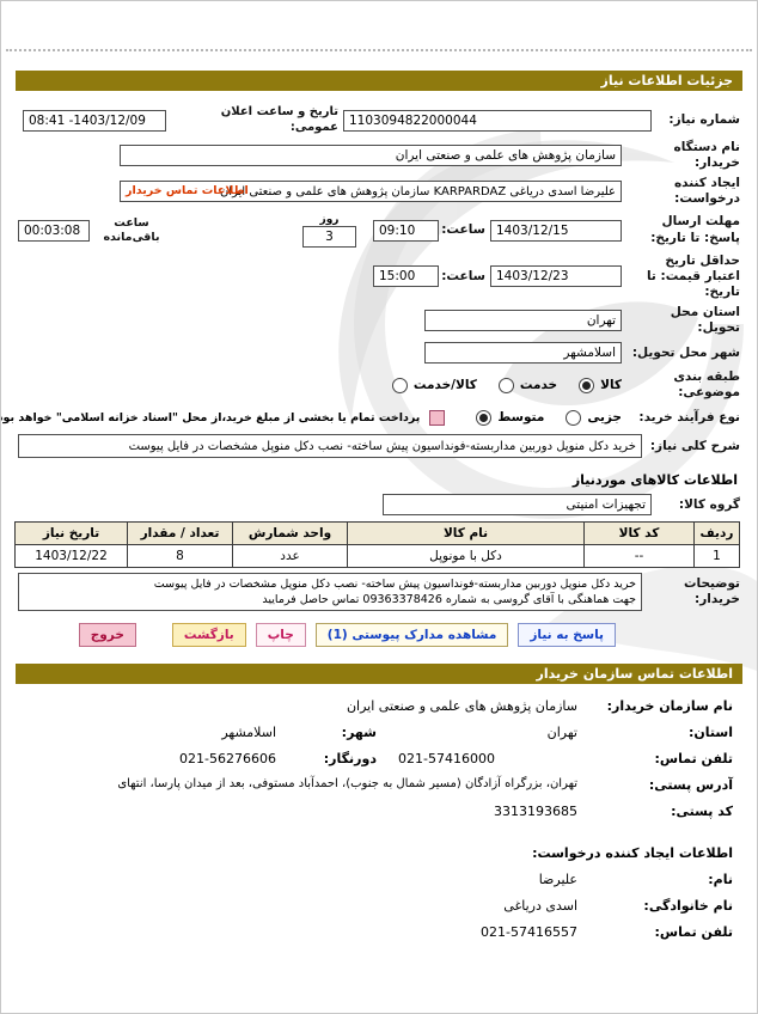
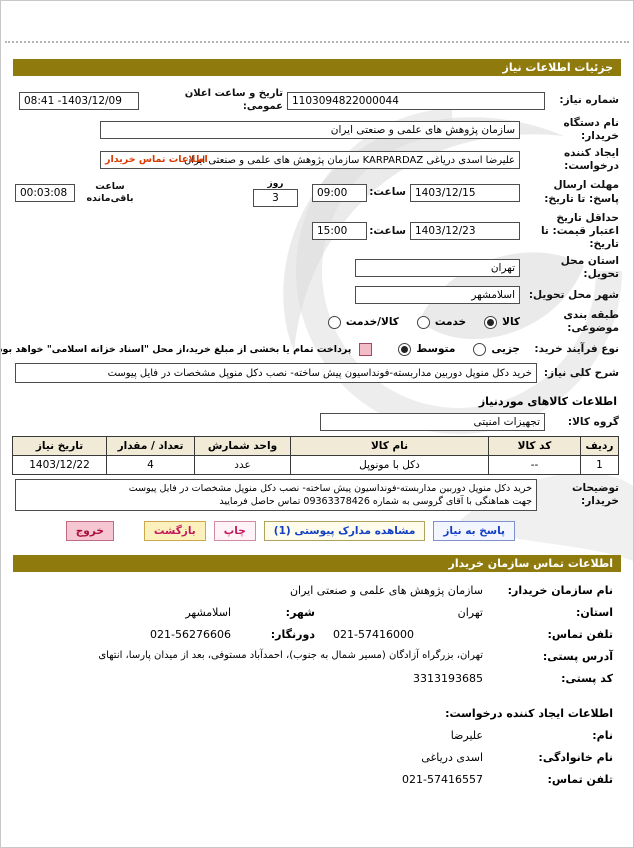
  جزئیات اطلاعات نیاز
  شماره نیاز:
  1103094822000044
  تاریخ و ساعت اعلان عمومی:
  08:41 -1403/12/09
  نام دستگاه خریدار:
  سازمان پژوهش های علمی و صنعتی ایران
  ایجاد کننده درخواست:
  علیرضا اسدی دریاغی KARPARDAZ سازمان پژوهش های علمی و صنعتی ایران
  اطلاعات تماس خریدار
  مهلت ارسال پاسخ: تا تاریخ:
  1403/12/15
  ساعت:
- 09:10
+ 09:00
  روز
  3
  ساعت باقی‌مانده
  00:03:08
  حداقل تاریخ اعتبار قیمت: تا تاریخ:
  1403/12/23
  ساعت:
  15:00
  استان محل تحویل:
  تهران
  شهر محل تحویل:
  اسلامشهر
  طبقه بندی موضوعی:
  کالا
  خدمت
  کالا/خدمت
  نوع فرآیند خرید:
  جزیی
  متوسط
  پرداخت تمام یا بخشی از مبلغ خرید،از محل "اسناد خزانه اسلامی" خواهد بود
  شرح کلی نیاز:
  خرید دکل منوپل دوربین مداربسته-فونداسیون پیش ساخته- نصب دکل منوپل مشخصات در فایل پیوست
  اطلاعات کالاهای موردنیاز
  گروه کالا:
  تجهیزات امنیتی
  ردیف	کد کالا	نام کالا	واحد شمارش	تعداد / مقدار	تاریخ نیاز
- 1	--	دکل با مونوپل	عدد	8	1403/12/22
+ 1	--	دکل با مونوپل	عدد	4	1403/12/22
  توضیحات خریدار:
  خرید دکل منوپل دوربین مداربسته-فونداسیون پیش ساخته- نصب دکل منوپل مشخصات در فایل پیوست
  جهت هماهنگی با آقای گروسی به شماره 09363378426 تماس حاصل فرمایید
  پاسخ به نیاز
  مشاهده مدارک پیوستی (1)
  چاپ
  بازگشت
  خروج
  اطلاعات تماس سازمان خریدار
  نام سازمان خریدار:
  سازمان پژوهش های علمی و صنعتی ایران
  استان:
  تهران
  شهر:
  اسلامشهر
  تلفن تماس:
  021-57416000
  دورنگار:
  021-56276606
  آدرس پستی:
  تهران، بزرگراه آزادگان (مسیر شمال به جنوب)، احمدآباد مستوفی، بعد از میدان پارسا، انتهای
  کد پستی:
  3313193685
  اطلاعات ایجاد کننده درخواست:
  نام:
  علیرضا
  نام خانوادگی:
  اسدی دریاغی
  تلفن تماس:
  021-57416557
